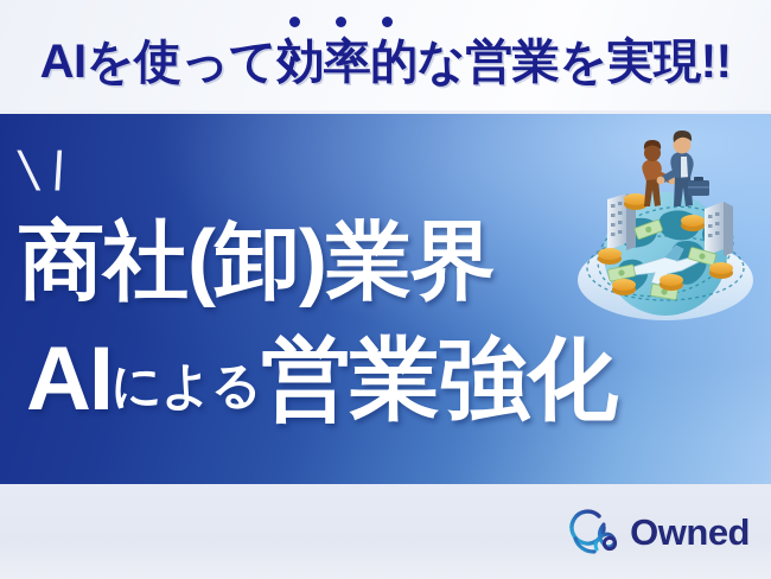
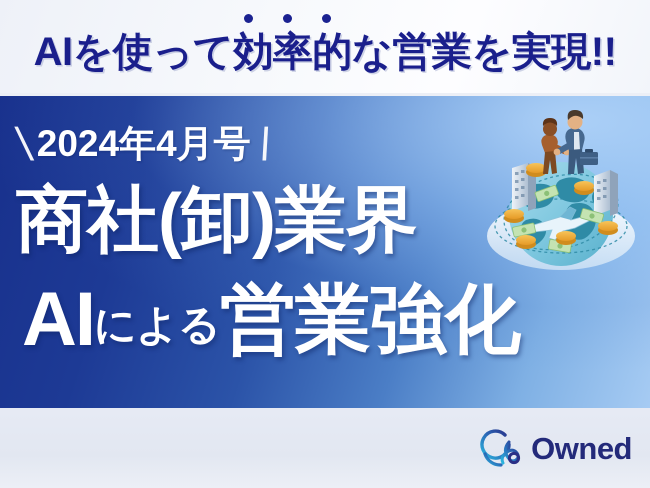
  AIを使って効率的な営業を実現!!
+ 2024年4月号
  商社(卸)業界
  AI
  による
  営業強化
  Owned
